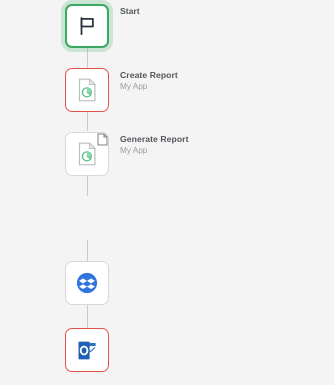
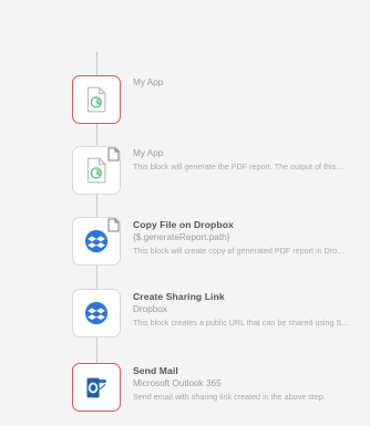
- Start
- Create Report
  My App
- Generate Report
  My App
+ This block will generate the PDF report. The output of this…
+ Copy File on Dropbox
+ {$.generateReport.path}
+ This block will create copy of generated PDF report in Dro…
+ Create Sharing Link
+ Dropbox
+ This block creates a public URL that can be shared using S…
+ Send Mail
+ Microsoft Outlook 365
+ Send email with sharing link created in the above step.
